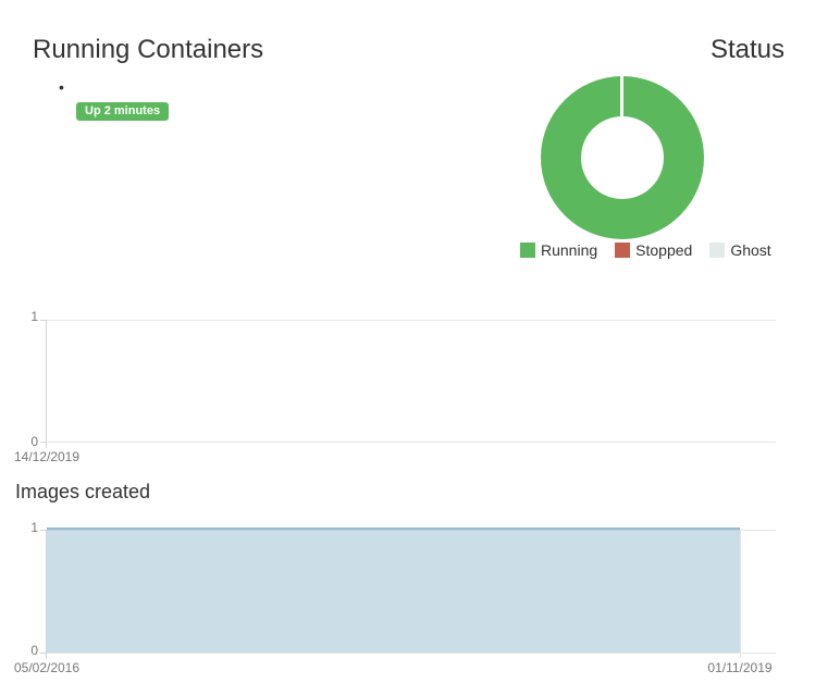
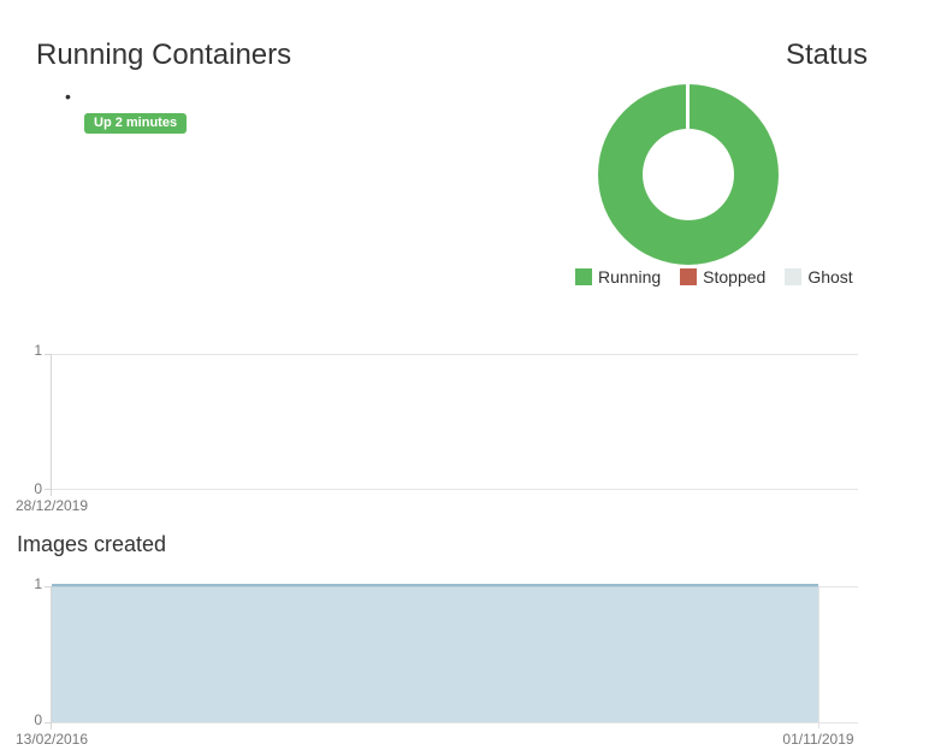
  Running Containers
  •
  Up 2 minutes
  Status
  Running
  Stopped
  Ghost
  1
  0
- 14/12/2019
+ 28/12/2019
  Images created
  1
  0
- 05/02/2016
+ 13/02/2016
  01/11/2019
